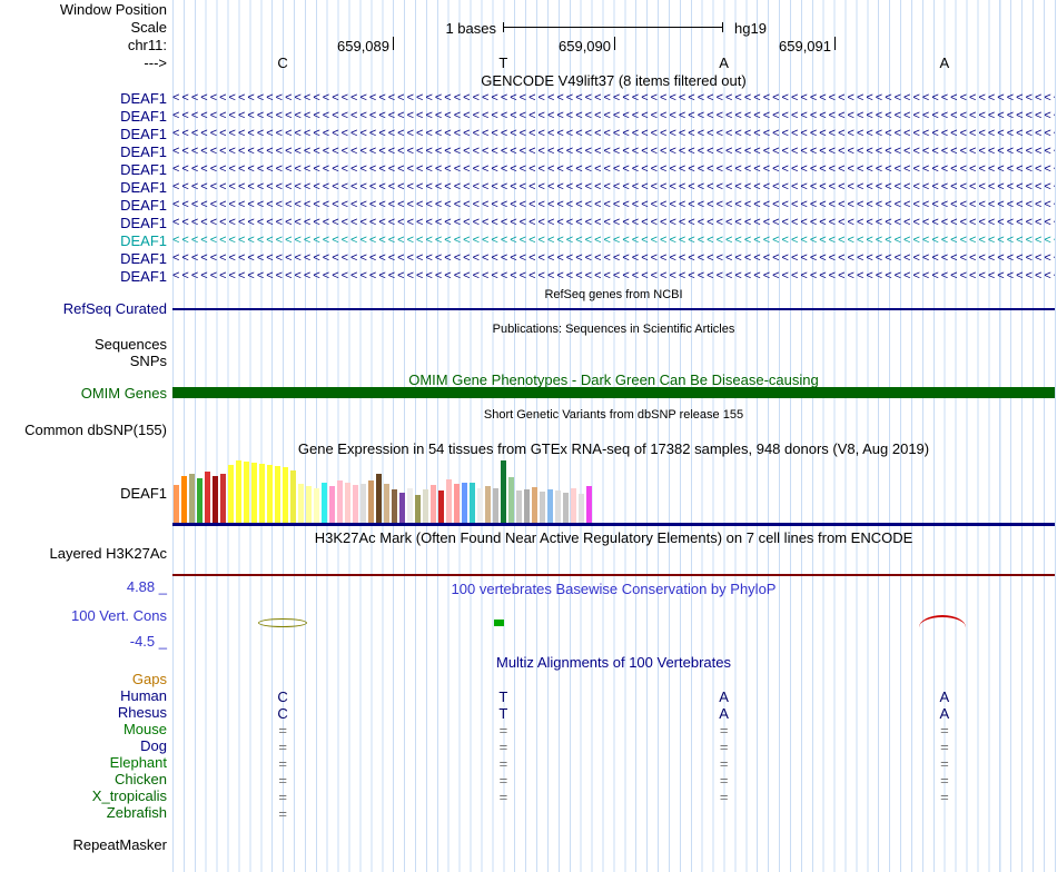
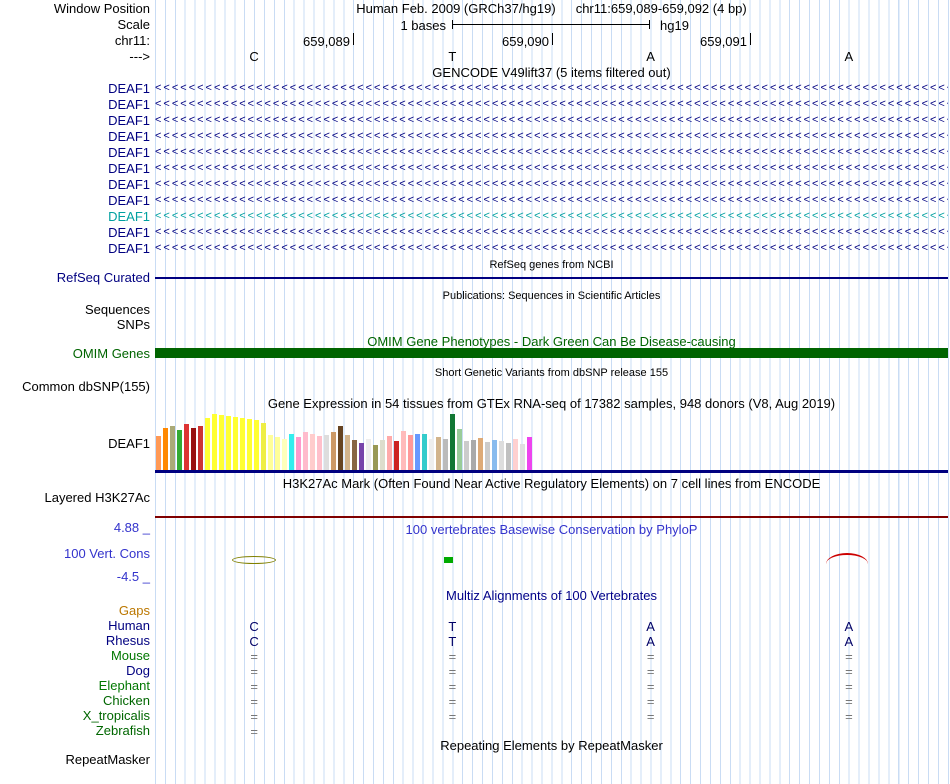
  Window Position
+ Human Feb. 2009 (GRCh37/hg19) chr11:659,089-659,092 (4 bp)
  Scale
  1 bases
  hg19
  chr11:
  659,089
  659,090
  659,091
  --->
  C
  T
  A
  A
- GENCODE V49lift37 (8 items filtered out)
+ GENCODE V49lift37 (5 items filtered out)
  DEAF1
  DEAF1
  DEAF1
  DEAF1
  DEAF1
  DEAF1
  DEAF1
  DEAF1
  DEAF1
  DEAF1
  DEAF1
  RefSeq genes from NCBI
  RefSeq Curated
  Publications: Sequences in Scientific Articles
  Sequences
  SNPs
  OMIM Gene Phenotypes - Dark Green Can Be Disease-causing
  OMIM Genes
  Short Genetic Variants from dbSNP release 155
  Common dbSNP(155)
  Gene Expression in 54 tissues from GTEx RNA-seq of 17382 samples, 948 donors (V8, Aug 2019)
  DEAF1
  H3K27Ac Mark (Often Found Near Active Regulatory Elements) on 7 cell lines from ENCODE
  Layered H3K27Ac
  4.88 _
  100 vertebrates Basewise Conservation by PhyloP
  100 Vert. Cons
  -4.5 _
  Multiz Alignments of 100 Vertebrates
  Gaps
  Human
  C
  T
  A
  A
  Rhesus
  C
  T
  A
  A
  Mouse
  =
  =
  =
  =
  Dog
  =
  =
  =
  =
  Elephant
  =
  =
  =
  =
  Chicken
  =
  =
  =
  =
  X_tropicalis
  =
  =
  =
  =
  Zebrafish
  =
+ Repeating Elements by RepeatMasker
  RepeatMasker
